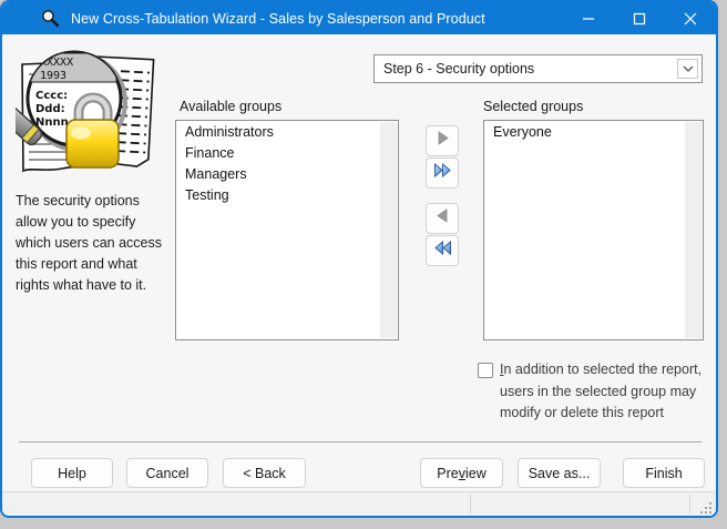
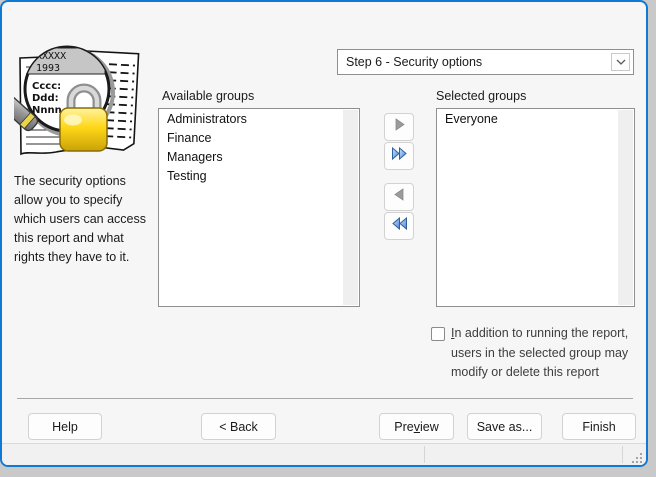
- New Cross-Tabulation Wizard - Sales by Salesperson and Product
  Step 6 - Security options
  XXXX
  1993
  Cccc:
  Ddd:
  Nnnn
- The security options allow you to specify which users can access this report and what rights what have to it.
+ The security options allow you to specify which users can access this report and what rights they have to it.
  Available groups
  Administrators
  Finance
  Managers
  Testing
  Selected groups
  Everyone
- In addition to selected the report,
+ In addition to running the report,
  users in the selected group may
  modify or delete this report
  Help
- Cancel
  < Back
  Preview
  Save as...
  Finish
